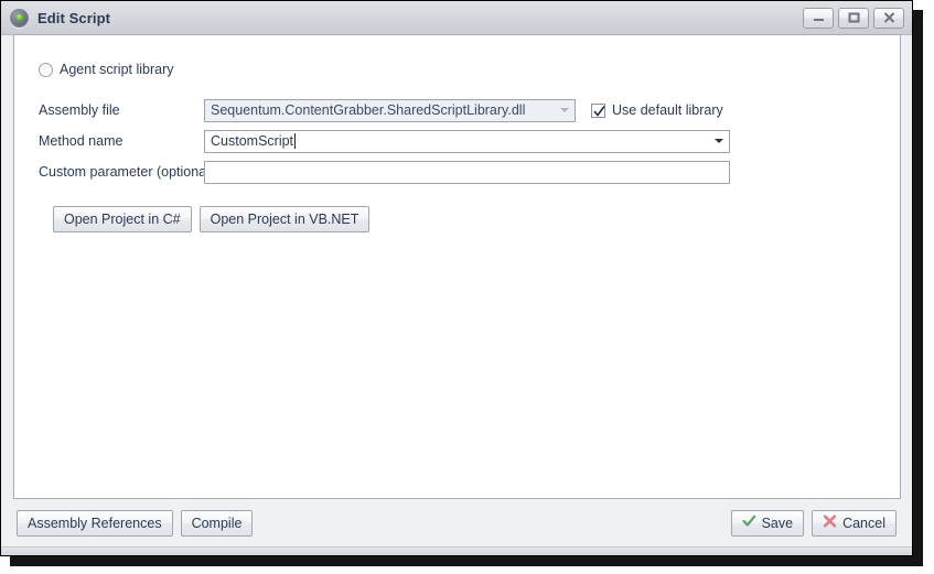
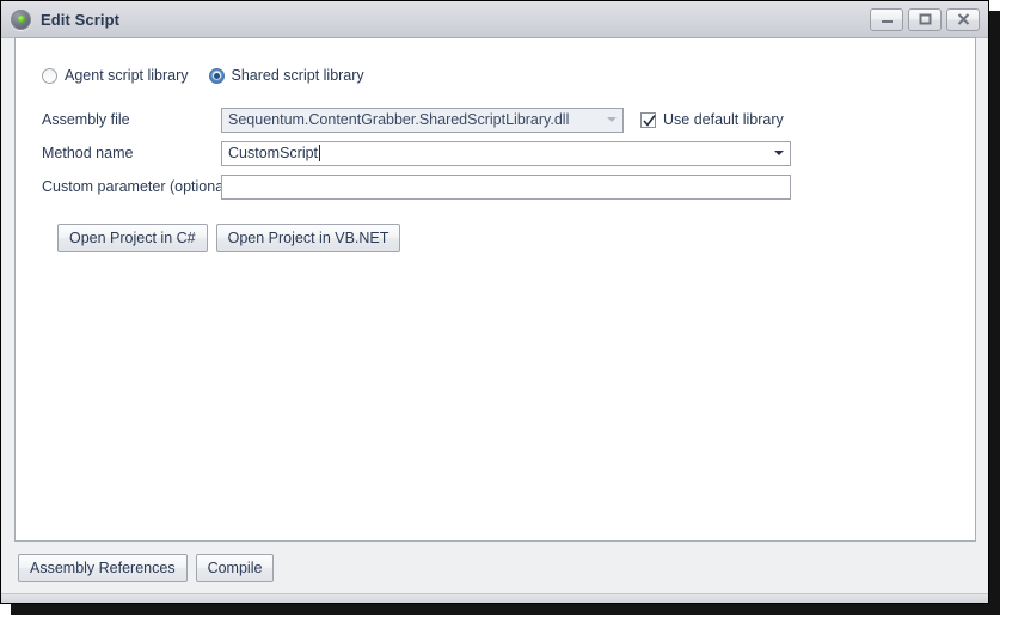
  Edit Script
  Agent script library
+ Shared script library
  Assembly file
  Sequentum.ContentGrabber.SharedScriptLibrary.dll
  Use default library
  Method name
  CustomScript
  Custom parameter (optiona
  Open Project in C#
  Open Project in VB.NET
  Assembly References
  Compile
- Save
- Cancel
